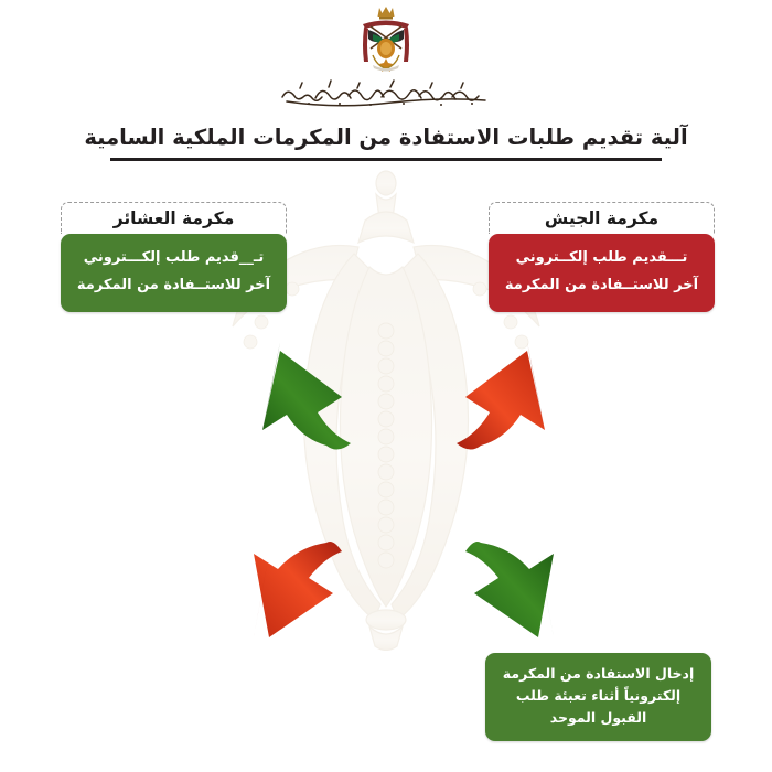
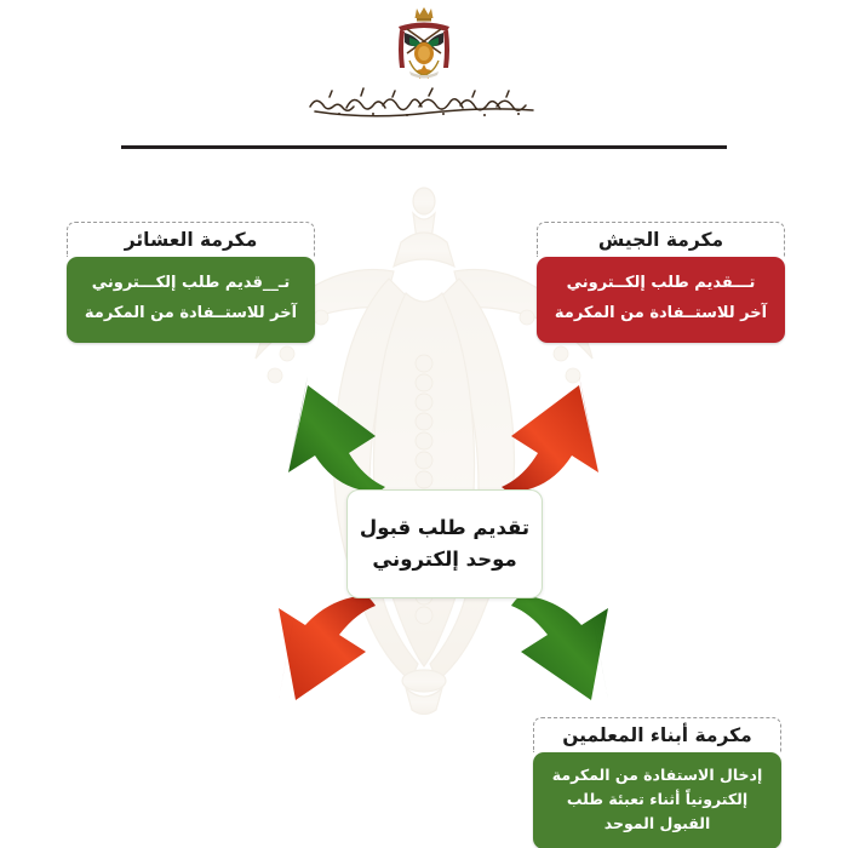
- آلية تقديم طلبات الاستفادة من المكرمات الملكية السامية
  مكرمة العشائر
  تـ__قديم طلب إلكـــتروني
  آخر للاستــفادة من المكرمة
  مكرمة الجيش
  تـــقديم طلب إلكــتروني
  آخر للاستــفادة من المكرمة
+ تقديم طلب قبول
+ موحد إلكتروني
+ مكرمة أبناء المعلمين
  إدخال الاستفادة من المكرمة
  إلكترونياً أثناء تعبئة طلب
  القبول الموحد
